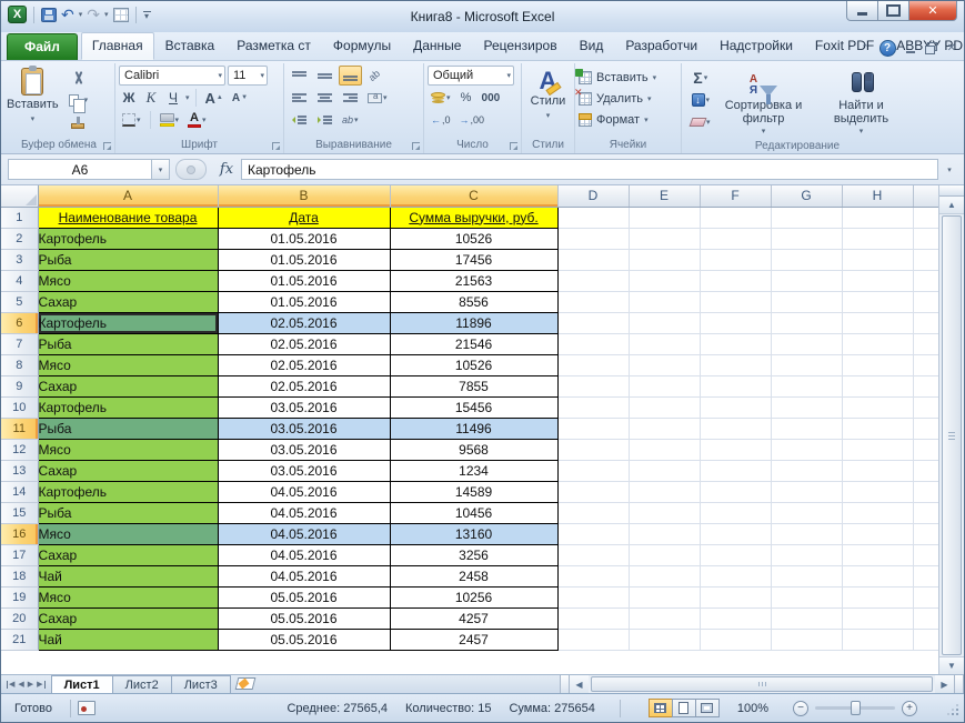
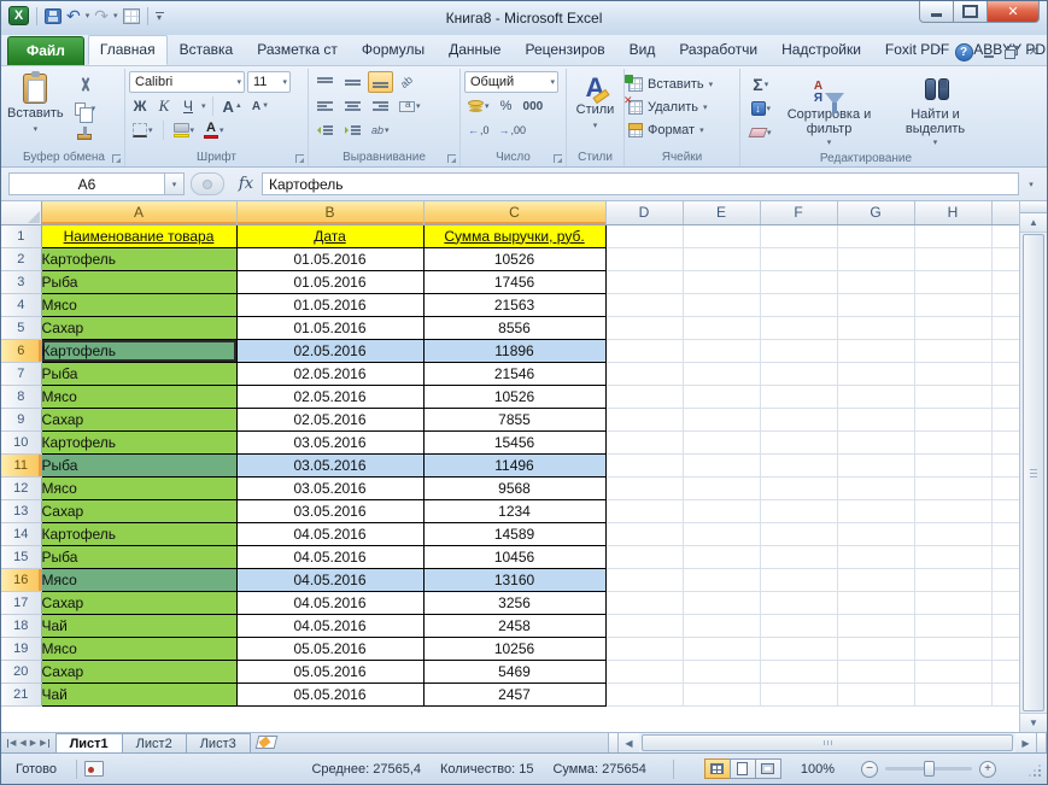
  Книга8 - Microsoft Excel
  Файл
  Главная
  Вставка
  Разметка ст
  Формулы
  Данные
  Рецензиров
  Вид
  Разработчи
  Надстройки
  Foxit PDF
  ⌃
  ?
  Вставить
  Буфер обмена
  Calibri
  11
  Ж
  К
  Ч
  A
  A
  А
  Шрифт
  ab
  Выравнивание
  Общий
  %
  000
  ←
  ,0
  →
  ,00
  Число
  A
  Стили
  Стили
  Вставить
  Удалить
  Формат
  Ячейки
  Σ
  А
  Я
  Сортировка и фильтр
  Найти и выделить
  Редактирование
  A6
  fx
  Картофель
  	A	B	C	D	E	F	G	H
  1	Наименование товара	Дата	Сумма выручки, руб.
  2	Картофель	01.05.2016	10526
  3	Рыба	01.05.2016	17456
  4	Мясо	01.05.2016	21563
  5	Сахар	01.05.2016	8556
  6	Картофель	02.05.2016	11896
  7	Рыба	02.05.2016	21546
  8	Мясо	02.05.2016	10526
  9	Сахар	02.05.2016	7855
  10	Картофель	03.05.2016	15456
  11	Рыба	03.05.2016	11496
  12	Мясо	03.05.2016	9568
  13	Сахар	03.05.2016	1234
  14	Картофель	04.05.2016	14589
  15	Рыба	04.05.2016	10456
  16	Мясо	04.05.2016	13160
  17	Сахар	04.05.2016	3256
  18	Чай	04.05.2016	2458
  19	Мясо	05.05.2016	10256
- 20	Сахар	05.05.2016	4257
+ 20	Сахар	05.05.2016	5469
  21	Чай	05.05.2016	2457
  ▲
  ▼
  Лист1
  Лист2
  Лист3
  ◀
  ▶
  Готово
  Среднее: 27565,4
  Количество: 15
  Сумма: 275654
  100%
  −
  +
